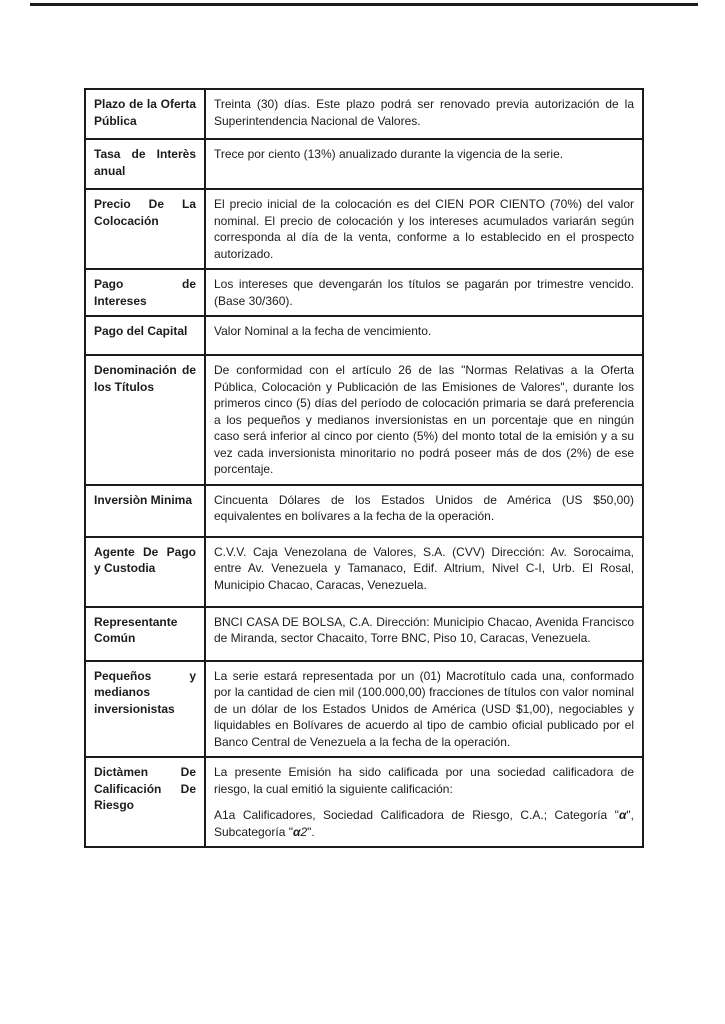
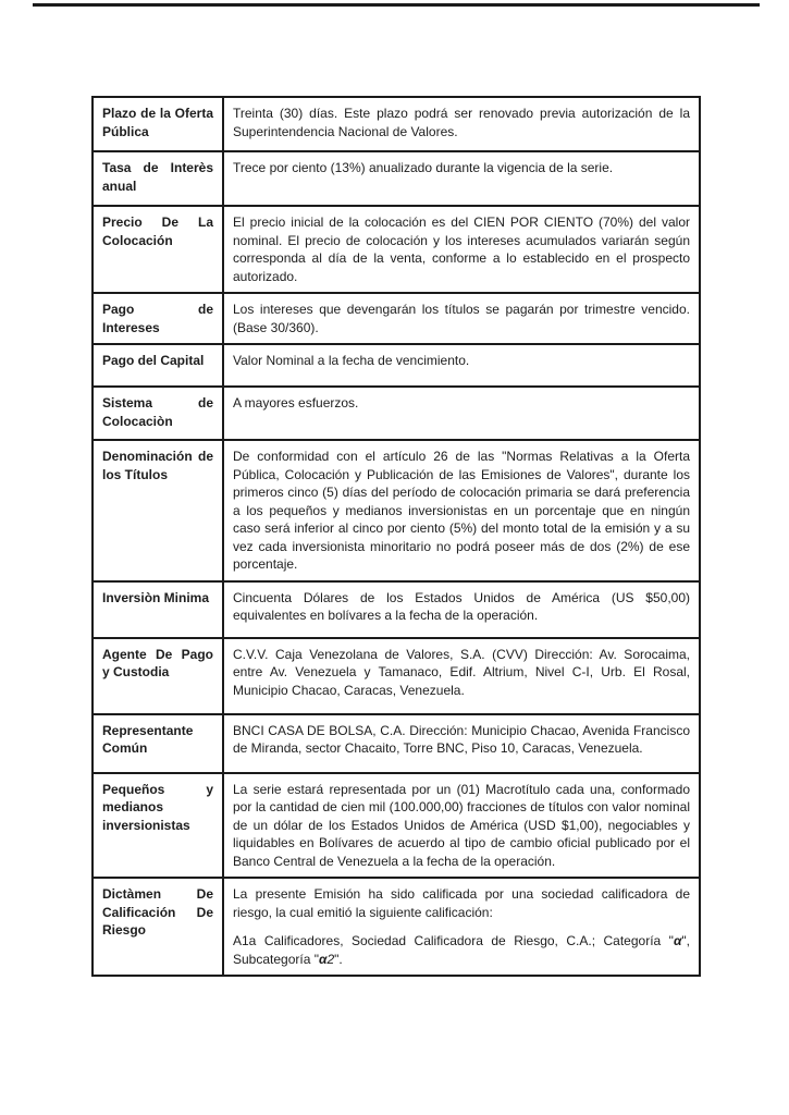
  Plazo de la Oferta Pública	Treinta (30) días. Este plazo podrá ser renovado previa autorización de la Superintendencia Nacional de Valores.
  Tasa de Interès anual	Trece por ciento (13%) anualizado durante la vigencia de la serie.
  Precio De La Colocación	El precio inicial de la colocación es del CIEN POR CIENTO (70%) del valor nominal. El precio de colocación y los intereses acumulados variarán según corresponda al día de la venta, conforme a lo establecido en el prospecto autorizado.
  Pago de Intereses	Los intereses que devengarán los títulos se pagarán por trimestre vencido. (Base 30/360).
  Pago del Capital	Valor Nominal a la fecha de vencimiento.
+ Sistema de Colocaciòn	A mayores esfuerzos.
  Denominación de los Títulos	De conformidad con el artículo 26 de las "Normas Relativas a la Oferta Pública, Colocación y Publicación de las Emisiones de Valores", durante los primeros cinco (5) días del período de colocación primaria se dará preferencia a los pequeños y medianos inversionistas en un porcentaje que en ningún caso será inferior al cinco por ciento (5%) del monto total de la emisión y a su vez cada inversionista minoritario no podrá poseer más de dos (2%) de ese porcentaje.
  Inversiòn Minima	Cincuenta Dólares de los Estados Unidos de América (US $50,00) equivalentes en bolívares a la fecha de la operación.
  Agente De Pago y Custodia	C.V.V. Caja Venezolana de Valores, S.A. (CVV) Dirección: Av. Sorocaima, entre Av. Venezuela y Tamanaco, Edif. Altrium, Nivel C-I, Urb. El Rosal, Municipio Chacao, Caracas, Venezuela.
  Representante Común	BNCI CASA DE BOLSA, C.A. Dirección: Municipio Chacao, Avenida Francisco de Miranda, sector Chacaito, Torre BNC, Piso 10, Caracas, Venezuela.
  Pequeños y medianos inversionistas	La serie estará representada por un (01) Macrotítulo cada una, conformado por la cantidad de cien mil (100.000,00) fracciones de títulos con valor nominal de un dólar de los Estados Unidos de América (USD $1,00), negociables y liquidables en Bolívares de acuerdo al tipo de cambio oficial publicado por el Banco Central de Venezuela a la fecha de la operación.
  Dictàmen De Calificación De Riesgo	La presente Emisión ha sido calificada por una sociedad calificadora de riesgo, la cual emitió la siguiente calificación: A1a Calificadores, Sociedad Calificadora de Riesgo, C.A.; Categoría "α", Subcategoría "α2".
